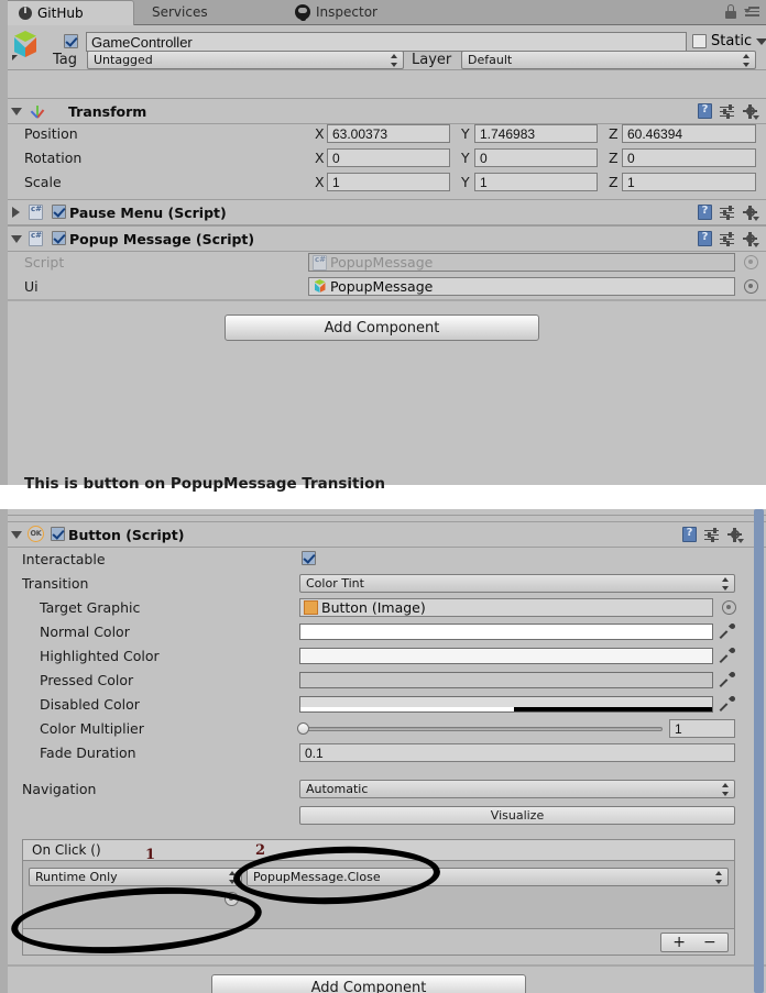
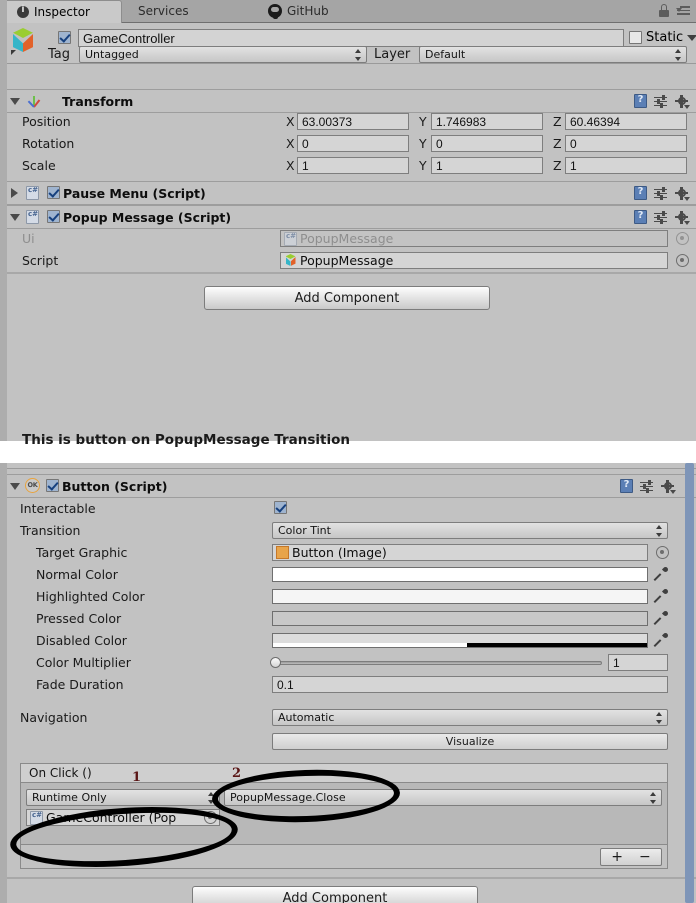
  i
- GitHub
+ Inspector
  Services
- Inspector
+ GitHub
  GameController
  Static
  Tag
  Untagged
  Layer
  Default
  Transform
  Position
  X
  63.00373
  Y
  1.746983
  Z
  60.46394
  Rotation
  X
  0
  Y
  0
  Z
  0
  Scale
  X
  1
  Y
  1
  Z
  1
  Pause Menu (Script)
  Popup Message (Script)
- Script
+ Ui
  PopupMessage
- Ui
+ Script
  PopupMessage
  Add Component
  This is button on PopupMessage Transition
  Button (Script)
  Interactable
  Transition
  Color Tint
  Target Graphic
  Button (Image)
  Normal Color
  Highlighted Color
  Pressed Color
  Disabled Color
  Color Multiplier
  1
  Fade Duration
  0.1
  Navigation
  Automatic
  Visualize
  On Click ()
  Runtime Only
  PopupMessage.Close
+ GameController (Pop
  +
  −
  Add Component
  1
  2
